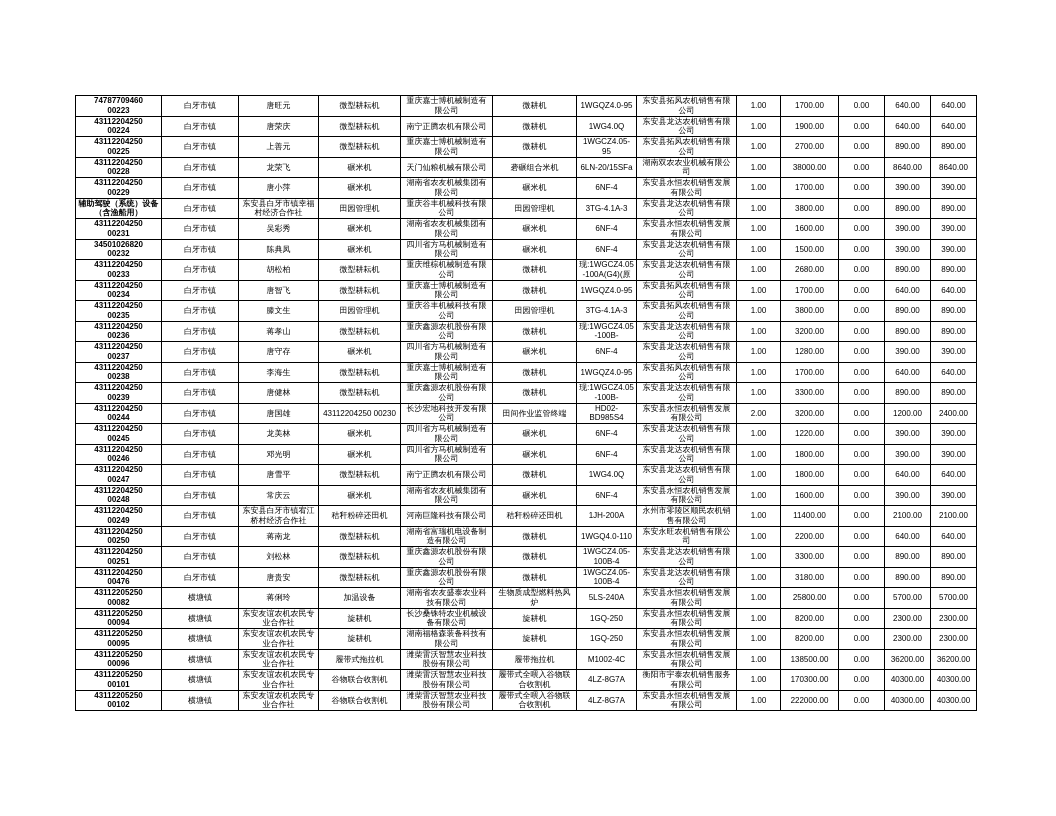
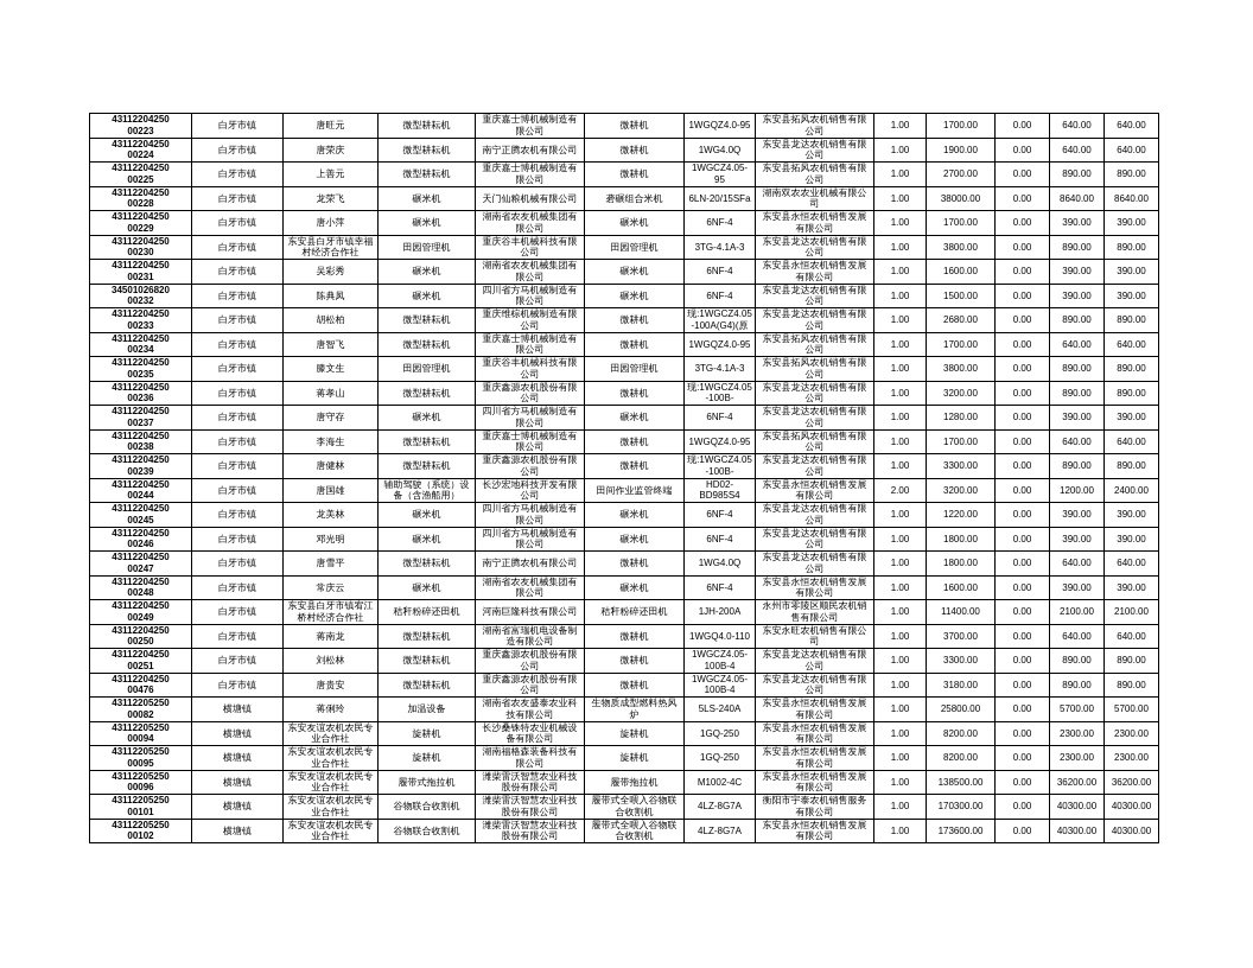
- 74787709460 00223	白牙市镇	唐旺元	微型耕耘机	重庆嘉士博机械制造有限公司	微耕机	1WGQZ4.0-95	东安县拓风农机销售有限公司	1.00	1700.00	0.00	640.00	640.00
+ 43112204250 00223	白牙市镇	唐旺元	微型耕耘机	重庆嘉士博机械制造有限公司	微耕机	1WGQZ4.0-95	东安县拓风农机销售有限公司	1.00	1700.00	0.00	640.00	640.00
  43112204250 00224	白牙市镇	唐荣庆	微型耕耘机	南宁正腾农机有限公司	微耕机	1WG4.0Q	东安县龙达农机销售有限公司	1.00	1900.00	0.00	640.00	640.00
  43112204250 00225	白牙市镇	上善元	微型耕耘机	重庆嘉士博机械制造有限公司	微耕机	1WGCZ4.05-95	东安县拓风农机销售有限公司	1.00	2700.00	0.00	890.00	890.00
  43112204250 00228	白牙市镇	龙荣飞	碾米机	天门仙粮机械有限公司	砻碾组合米机	6LN-20/15SFa	湖南双农农业机械有限公司	1.00	38000.00	0.00	8640.00	8640.00
  43112204250 00229	白牙市镇	唐小萍	碾米机	湖南省农友机械集团有限公司	碾米机	6NF-4	东安县永恒农机销售发展有限公司	1.00	1700.00	0.00	390.00	390.00
- 辅助驾驶（系统）设备（含渔船用）	白牙市镇	东安县白牙市镇幸福村经济合作社	田园管理机	重庆谷丰机械科技有限公司	田园管理机	3TG-4.1A-3	东安县龙达农机销售有限公司	1.00	3800.00	0.00	890.00	890.00
+ 43112204250 00230	白牙市镇	东安县白牙市镇幸福村经济合作社	田园管理机	重庆谷丰机械科技有限公司	田园管理机	3TG-4.1A-3	东安县龙达农机销售有限公司	1.00	3800.00	0.00	890.00	890.00
  43112204250 00231	白牙市镇	吴彩秀	碾米机	湖南省农友机械集团有限公司	碾米机	6NF-4	东安县永恒农机销售发展有限公司	1.00	1600.00	0.00	390.00	390.00
  34501026820 00232	白牙市镇	陈典凤	碾米机	四川省方马机械制造有限公司	碾米机	6NF-4	东安县龙达农机销售有限公司	1.00	1500.00	0.00	390.00	390.00
  43112204250 00233	白牙市镇	胡松柏	微型耕耘机	重庆维棕机械制造有限公司	微耕机	现:1WGCZ4.05-100A(G4)(原	东安县龙达农机销售有限公司	1.00	2680.00	0.00	890.00	890.00
  43112204250 00234	白牙市镇	唐智飞	微型耕耘机	重庆嘉士博机械制造有限公司	微耕机	1WGQZ4.0-95	东安县拓风农机销售有限公司	1.00	1700.00	0.00	640.00	640.00
  43112204250 00235	白牙市镇	滕文生	田园管理机	重庆谷丰机械科技有限公司	田园管理机	3TG-4.1A-3	东安县拓风农机销售有限公司	1.00	3800.00	0.00	890.00	890.00
  43112204250 00236	白牙市镇	蒋孝山	微型耕耘机	重庆鑫源农机股份有限公司	微耕机	现:1WGCZ4.05-100B-	东安县龙达农机销售有限公司	1.00	3200.00	0.00	890.00	890.00
  43112204250 00237	白牙市镇	唐守存	碾米机	四川省方马机械制造有限公司	碾米机	6NF-4	东安县龙达农机销售有限公司	1.00	1280.00	0.00	390.00	390.00
  43112204250 00238	白牙市镇	李海生	微型耕耘机	重庆嘉士博机械制造有限公司	微耕机	1WGQZ4.0-95	东安县拓风农机销售有限公司	1.00	1700.00	0.00	640.00	640.00
  43112204250 00239	白牙市镇	唐健林	微型耕耘机	重庆鑫源农机股份有限公司	微耕机	现:1WGCZ4.05-100B-	东安县龙达农机销售有限公司	1.00	3300.00	0.00	890.00	890.00
- 43112204250 00244	白牙市镇	唐国雄	43112204250 00230	长沙宏地科技开发有限公司	田间作业监管终端	HD02-BD985S4	东安县永恒农机销售发展有限公司	2.00	3200.00	0.00	1200.00	2400.00
+ 43112204250 00244	白牙市镇	唐国雄	辅助驾驶（系统）设备（含渔船用）	长沙宏地科技开发有限公司	田间作业监管终端	HD02-BD985S4	东安县永恒农机销售发展有限公司	2.00	3200.00	0.00	1200.00	2400.00
  43112204250 00245	白牙市镇	龙美林	碾米机	四川省方马机械制造有限公司	碾米机	6NF-4	东安县龙达农机销售有限公司	1.00	1220.00	0.00	390.00	390.00
  43112204250 00246	白牙市镇	邓光明	碾米机	四川省方马机械制造有限公司	碾米机	6NF-4	东安县龙达农机销售有限公司	1.00	1800.00	0.00	390.00	390.00
  43112204250 00247	白牙市镇	唐雪平	微型耕耘机	南宁正腾农机有限公司	微耕机	1WG4.0Q	东安县龙达农机销售有限公司	1.00	1800.00	0.00	640.00	640.00
  43112204250 00248	白牙市镇	常庆云	碾米机	湖南省农友机械集团有限公司	碾米机	6NF-4	东安县永恒农机销售发展有限公司	1.00	1600.00	0.00	390.00	390.00
  43112204250 00249	白牙市镇	东安县白牙市镇宥江桥村经济合作社	秸秆粉碎还田机	河南巨隆科技有限公司	秸秆粉碎还田机	1JH-200A	永州市零陵区顺民农机销售有限公司	1.00	11400.00	0.00	2100.00	2100.00
- 43112204250 00250	白牙市镇	蒋南龙	微型耕耘机	湖南省富瑞机电设备制造有限公司	微耕机	1WGQ4.0-110	东安永旺农机销售有限公司	1.00	2200.00	0.00	640.00	640.00
+ 43112204250 00250	白牙市镇	蒋南龙	微型耕耘机	湖南省富瑞机电设备制造有限公司	微耕机	1WGQ4.0-110	东安永旺农机销售有限公司	1.00	3700.00	0.00	640.00	640.00
  43112204250 00251	白牙市镇	刘松林	微型耕耘机	重庆鑫源农机股份有限公司	微耕机	1WGCZ4.05-100B-4	东安县龙达农机销售有限公司	1.00	3300.00	0.00	890.00	890.00
  43112204250 00476	白牙市镇	唐贵安	微型耕耘机	重庆鑫源农机股份有限公司	微耕机	1WGCZ4.05-100B-4	东安县龙达农机销售有限公司	1.00	3180.00	0.00	890.00	890.00
  43112205250 00082	横塘镇	蒋俐玲	加温设备	湖南省农友盛泰农业科技有限公司	生物质成型燃料热风炉	5LS-240A	东安县永恒农机销售发展有限公司	1.00	25800.00	0.00	5700.00	5700.00
  43112205250 00094	横塘镇	东安友谊农机农民专业合作社	旋耕机	长沙桑铢特农业机械设备有限公司	旋耕机	1GQ-250	东安县永恒农机销售发展有限公司	1.00	8200.00	0.00	2300.00	2300.00
  43112205250 00095	横塘镇	东安友谊农机农民专业合作社	旋耕机	湖南福格森装备科技有限公司	旋耕机	1GQ-250	东安县永恒农机销售发展有限公司	1.00	8200.00	0.00	2300.00	2300.00
  43112205250 00096	横塘镇	东安友谊农机农民专业合作社	履带式拖拉机	潍柴雷沃智慧农业科技股份有限公司	履带拖拉机	M1002-4C	东安县永恒农机销售发展有限公司	1.00	138500.00	0.00	36200.00	36200.00
  43112205250 00101	横塘镇	东安友谊农机农民专业合作社	谷物联合收割机	潍柴雷沃智慧农业科技股份有限公司	履带式全喂入谷物联合收割机	4LZ-8G7A	衡阳市宇泰农机销售服务有限公司	1.00	170300.00	0.00	40300.00	40300.00
- 43112205250 00102	横塘镇	东安友谊农机农民专业合作社	谷物联合收割机	潍柴雷沃智慧农业科技股份有限公司	履带式全喂入谷物联合收割机	4LZ-8G7A	东安县永恒农机销售发展有限公司	1.00	222000.00	0.00	40300.00	40300.00
+ 43112205250 00102	横塘镇	东安友谊农机农民专业合作社	谷物联合收割机	潍柴雷沃智慧农业科技股份有限公司	履带式全喂入谷物联合收割机	4LZ-8G7A	东安县永恒农机销售发展有限公司	1.00	173600.00	0.00	40300.00	40300.00
